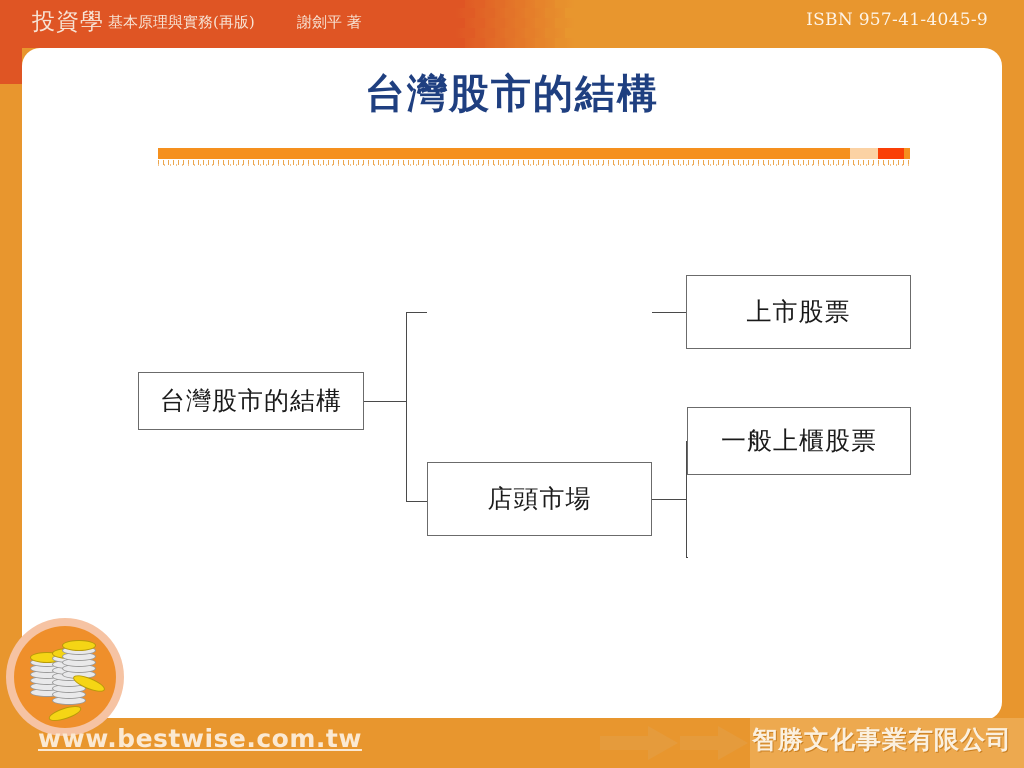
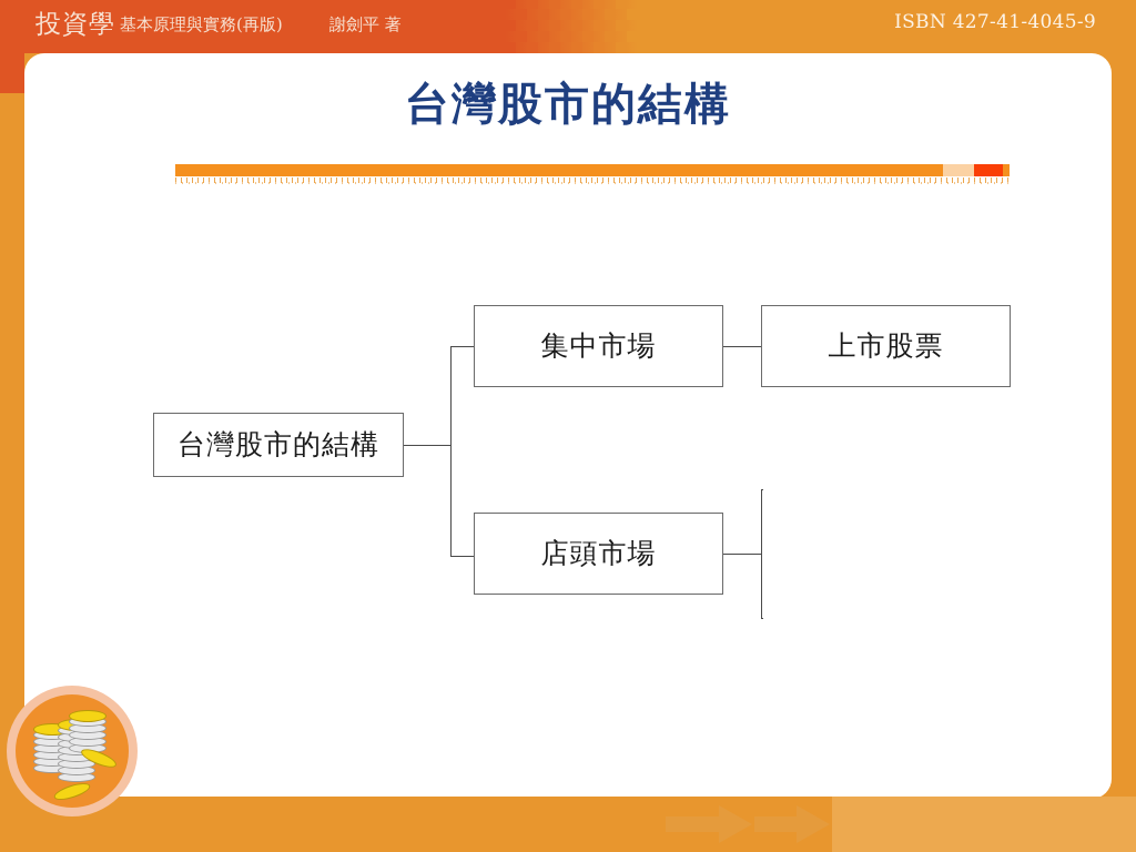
  投資學
  基本原理與實務(再版)
  謝劍平 著
- ISBN 957-41-4045-9
+ ISBN 427-41-4045-9
  台灣股市的結構
  台灣股市的結構
+ 集中市場
  店頭市場
  上市股票
- 一般上櫃股票
- www.bestwise.com.tw
- 智勝文化事業有限公司
